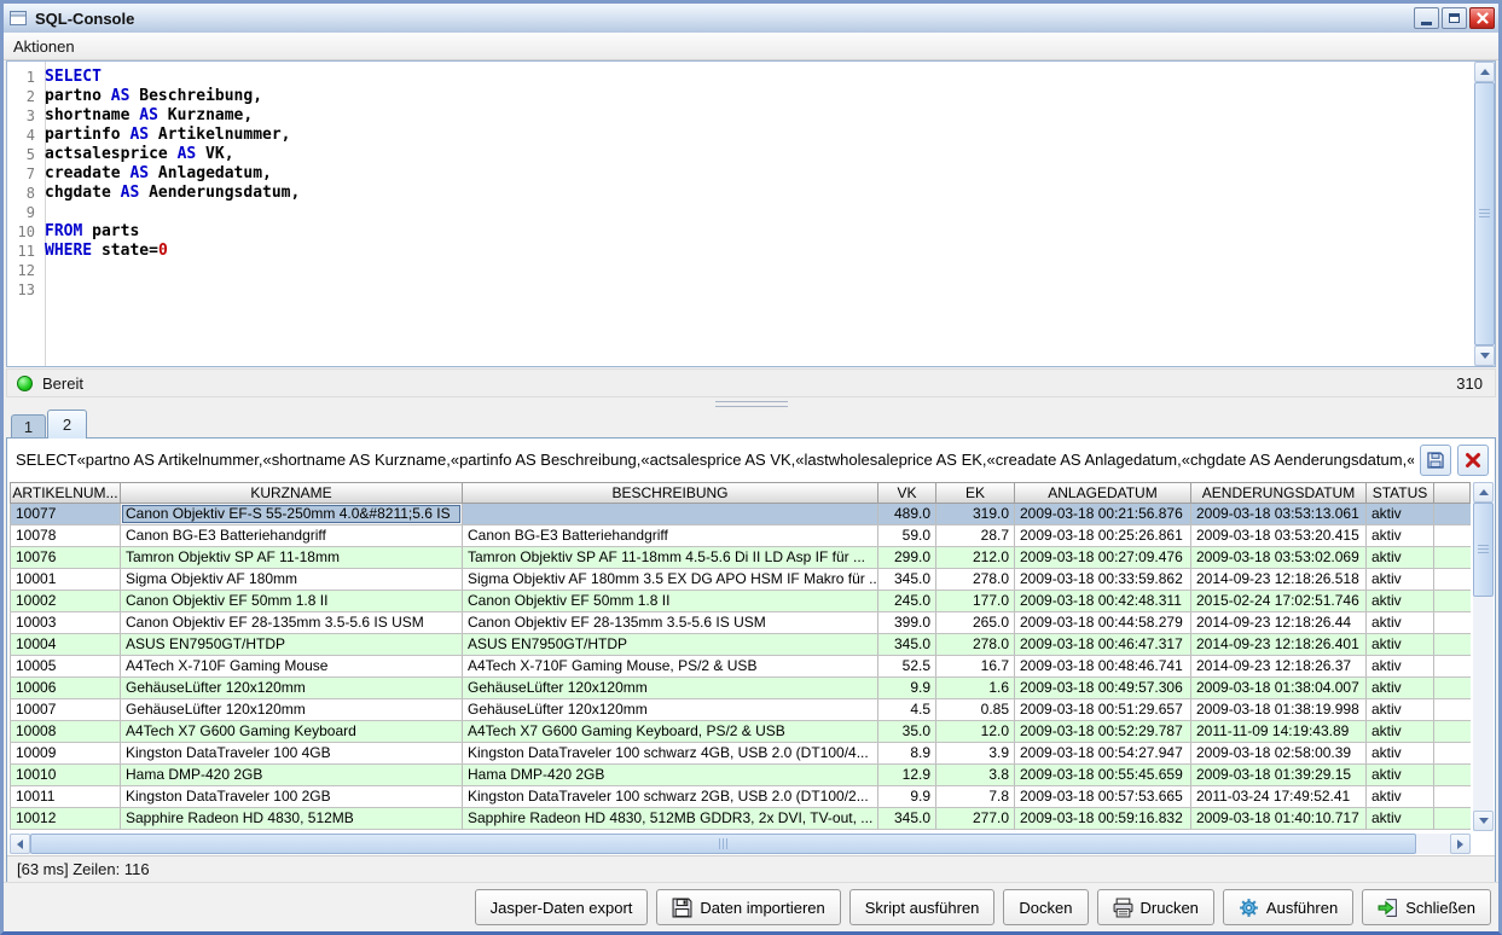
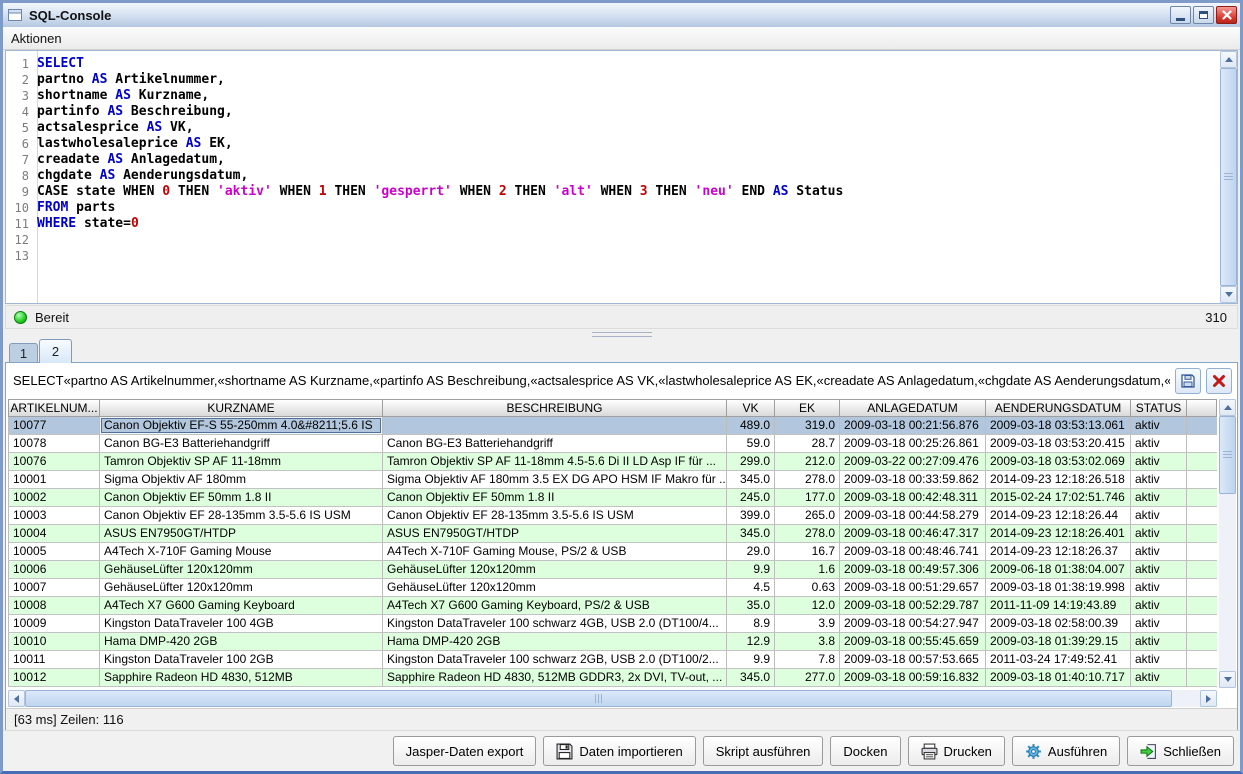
  SQL-Console
  Aktionen
  1
  SELECT
  2
- partno AS Beschreibung,
+ partno AS Artikelnummer,
  3
  shortname AS Kurzname,
  4
- partinfo AS Artikelnummer,
+ partinfo AS Beschreibung,
  5
  actsalesprice AS VK,
+ 6
+ lastwholesaleprice AS EK,
  7
  creadate AS Anlagedatum,
  8
  chgdate AS Aenderungsdatum,
  9
+ CASE state WHEN 0 THEN 'aktiv' WHEN 1 THEN 'gesperrt' WHEN 2 THEN 'alt' WHEN 3 THEN 'neu' END AS Status
  10
  FROM parts
  11
  WHERE state=0
  12
  13
  Bereit
  310
  1
  2
  SELECT«partno AS Artikelnummer,«shortname AS Kurzname,«partinfo AS Beschreibung,«actsalesprice AS VK,«lastwholesaleprice AS EK,«creadate AS Anlagedatum,«chgdate AS Aenderungsdatum,«
  ARTIKELNUM...
  KURZNAME
  BESCHREIBUNG
  VK
  EK
  ANLAGEDATUM
  AENDERUNGSDATUM
  STATUS
  10077
  Canon Objektiv EF-S 55-250mm 4.0&#8211;5.6 IS
  489.0
  319.0
  2009-03-18 00:21:56.876
  2009-03-18 03:53:13.061
  aktiv
  10078
  Canon BG-E3 Batteriehandgriff
  Canon BG-E3 Batteriehandgriff
  59.0
  28.7
  2009-03-18 00:25:26.861
  2009-03-18 03:53:20.415
  aktiv
  10076
  Tamron Objektiv SP AF 11-18mm
  Tamron Objektiv SP AF 11-18mm 4.5-5.6 Di II LD Asp IF für ...
  299.0
  212.0
- 2009-03-18 00:27:09.476
+ 2009-03-22 00:27:09.476
  2009-03-18 03:53:02.069
  aktiv
  10001
  Sigma Objektiv AF 180mm
  Sigma Objektiv AF 180mm 3.5 EX DG APO HSM IF Makro für ..
  345.0
  278.0
  2009-03-18 00:33:59.862
  2014-09-23 12:18:26.518
  aktiv
  10002
  Canon Objektiv EF 50mm 1.8 II
  Canon Objektiv EF 50mm 1.8 II
  245.0
  177.0
  2009-03-18 00:42:48.311
  2015-02-24 17:02:51.746
  aktiv
  10003
  Canon Objektiv EF 28-135mm 3.5-5.6 IS USM
  Canon Objektiv EF 28-135mm 3.5-5.6 IS USM
  399.0
  265.0
  2009-03-18 00:44:58.279
  2014-09-23 12:18:26.44
  aktiv
  10004
  ASUS EN7950GT/HTDP
  ASUS EN7950GT/HTDP
  345.0
  278.0
  2009-03-18 00:46:47.317
  2014-09-23 12:18:26.401
  aktiv
  10005
  A4Tech X-710F Gaming Mouse
  A4Tech X-710F Gaming Mouse, PS/2 & USB
- 52.5
+ 29.0
  16.7
  2009-03-18 00:48:46.741
  2014-09-23 12:18:26.37
  aktiv
  10006
  GehäuseLüfter 120x120mm
  GehäuseLüfter 120x120mm
  9.9
  1.6
  2009-03-18 00:49:57.306
- 2009-03-18 01:38:04.007
+ 2009-06-18 01:38:04.007
  aktiv
  10007
  GehäuseLüfter 120x120mm
  GehäuseLüfter 120x120mm
  4.5
- 0.85
+ 0.63
  2009-03-18 00:51:29.657
  2009-03-18 01:38:19.998
  aktiv
  10008
  A4Tech X7 G600 Gaming Keyboard
  A4Tech X7 G600 Gaming Keyboard, PS/2 & USB
  35.0
  12.0
  2009-03-18 00:52:29.787
  2011-11-09 14:19:43.89
  aktiv
  10009
  Kingston DataTraveler 100 4GB
  Kingston DataTraveler 100 schwarz 4GB, USB 2.0 (DT100/4...
  8.9
  3.9
  2009-03-18 00:54:27.947
  2009-03-18 02:58:00.39
  aktiv
  10010
  Hama DMP-420 2GB
  Hama DMP-420 2GB
  12.9
  3.8
  2009-03-18 00:55:45.659
  2009-03-18 01:39:29.15
  aktiv
  10011
  Kingston DataTraveler 100 2GB
  Kingston DataTraveler 100 schwarz 2GB, USB 2.0 (DT100/2...
  9.9
  7.8
  2009-03-18 00:57:53.665
  2011-03-24 17:49:52.41
  aktiv
  10012
  Sapphire Radeon HD 4830, 512MB
  Sapphire Radeon HD 4830, 512MB GDDR3, 2x DVI, TV-out, ...
  345.0
  277.0
  2009-03-18 00:59:16.832
  2009-03-18 01:40:10.717
  aktiv
  [63 ms] Zeilen: 116
  Jasper-Daten export
  Daten importieren
  Skript ausführen
  Docken
  Drucken
  Ausführen
  Schließen
